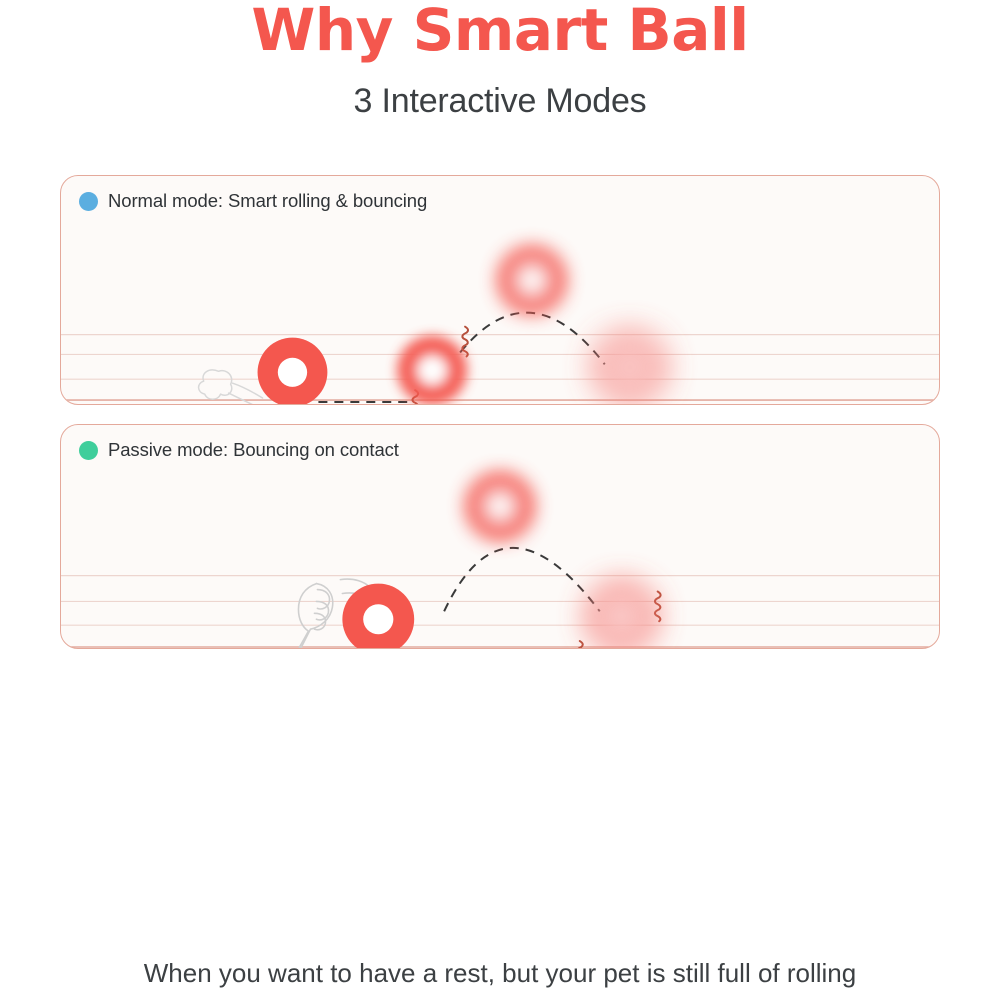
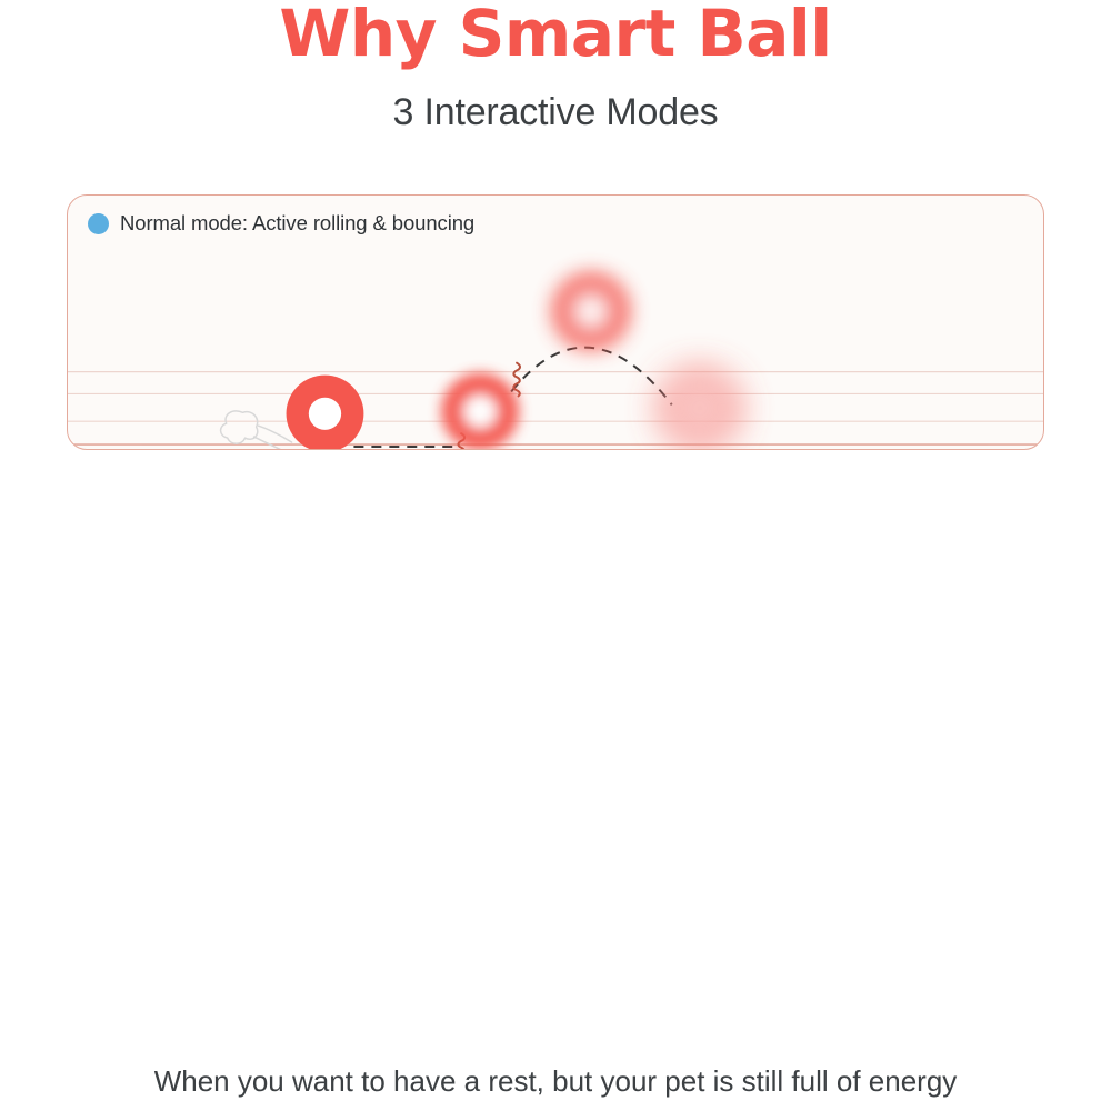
  Why Smart Ball
  3 Interactive Modes
- Normal mode: Smart rolling & bouncing
+ Normal mode: Active rolling & bouncing
- Passive mode: Bouncing on contact
- When you want to have a rest, but your pet is still full of rolling
+ When you want to have a rest, but your pet is still full of energy
